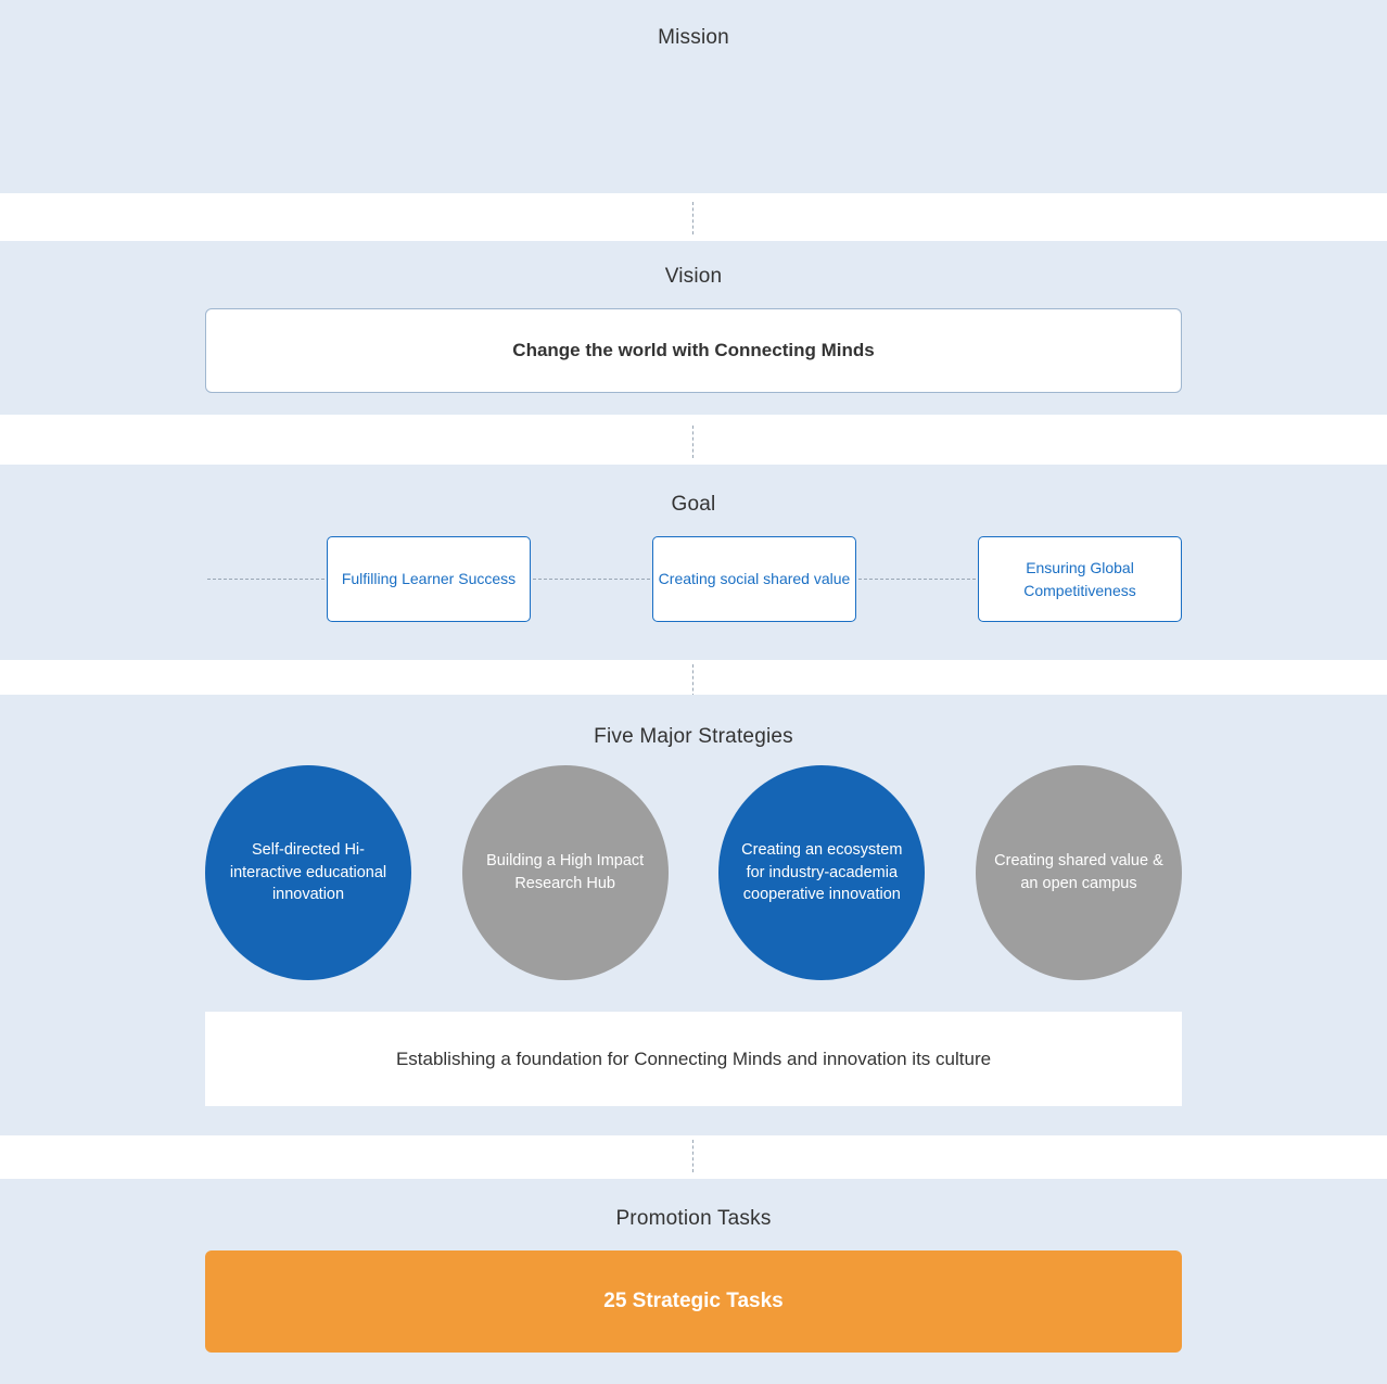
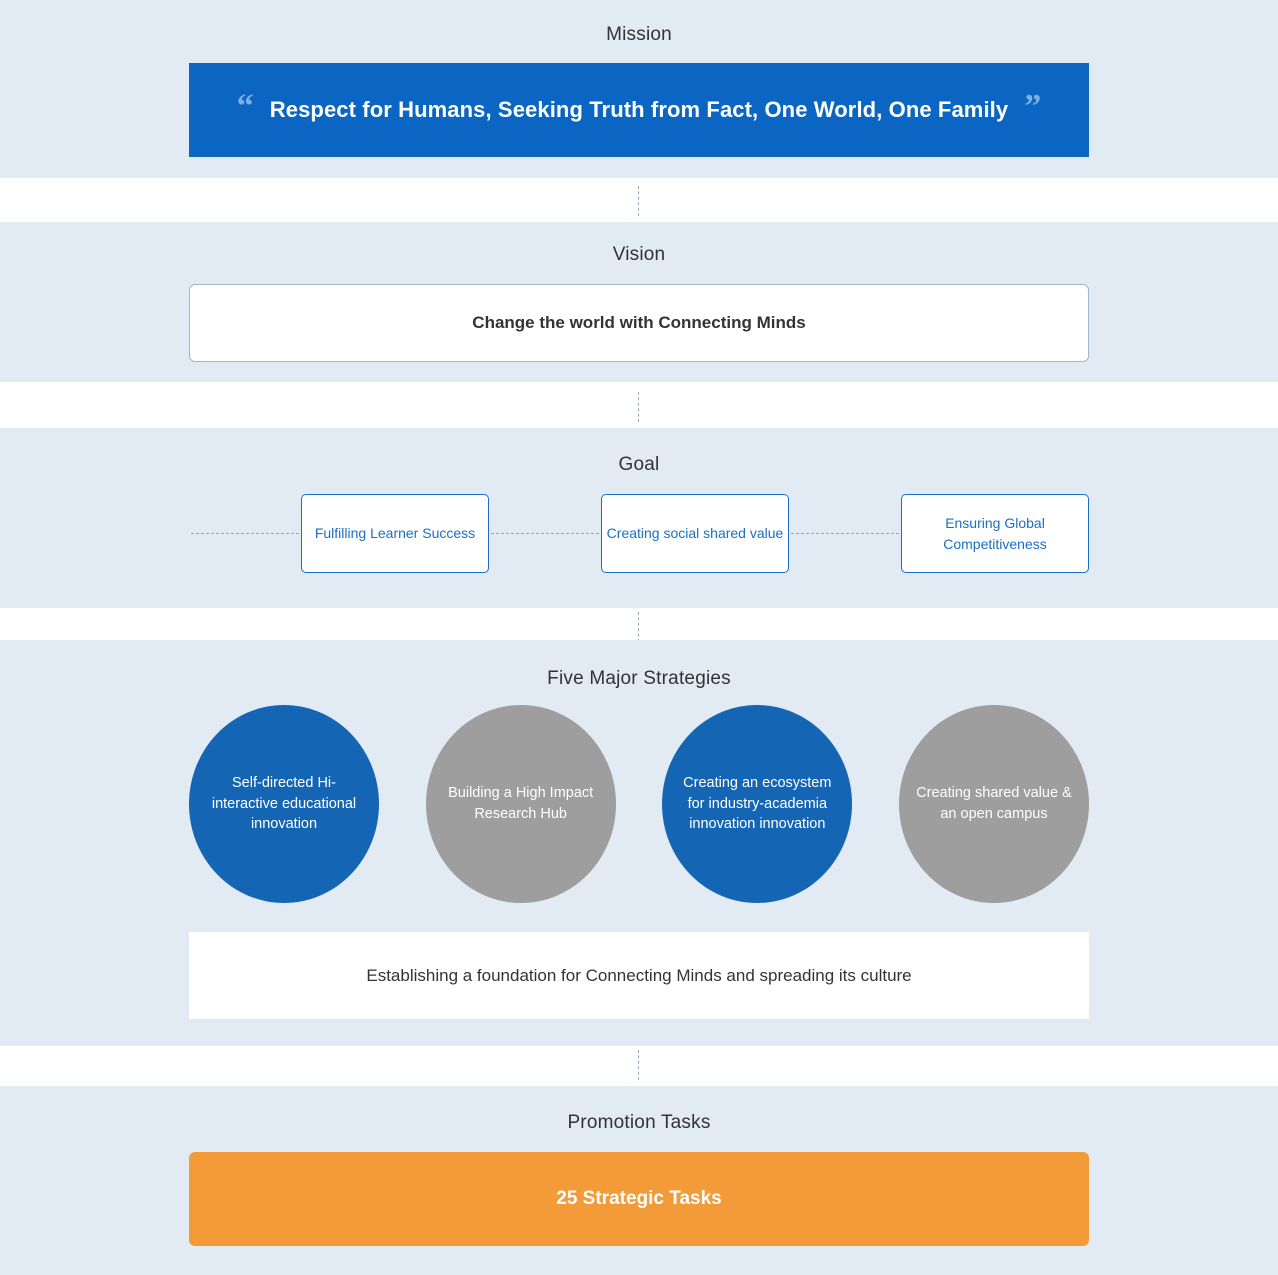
  Mission
+ “
+ Respect for Humans, Seeking Truth from Fact, One World, One Family
+ ”
  Vision
  Change the world with Connecting Minds
  Goal
  Fulfilling Learner Success
  Creating social shared value
  Ensuring Global Competitiveness
  Five Major Strategies
  Self-directed Hi-interactive educational innovation
  Building a High Impact Research Hub
- Creating an ecosystem for industry-academia cooperative innovation
+ Creating an ecosystem for industry-academia innovation innovation
  Creating shared value & an open campus
- Establishing a foundation for Connecting Minds and innovation its culture
+ Establishing a foundation for Connecting Minds and spreading its culture
  Promotion Tasks
  25 Strategic Tasks
